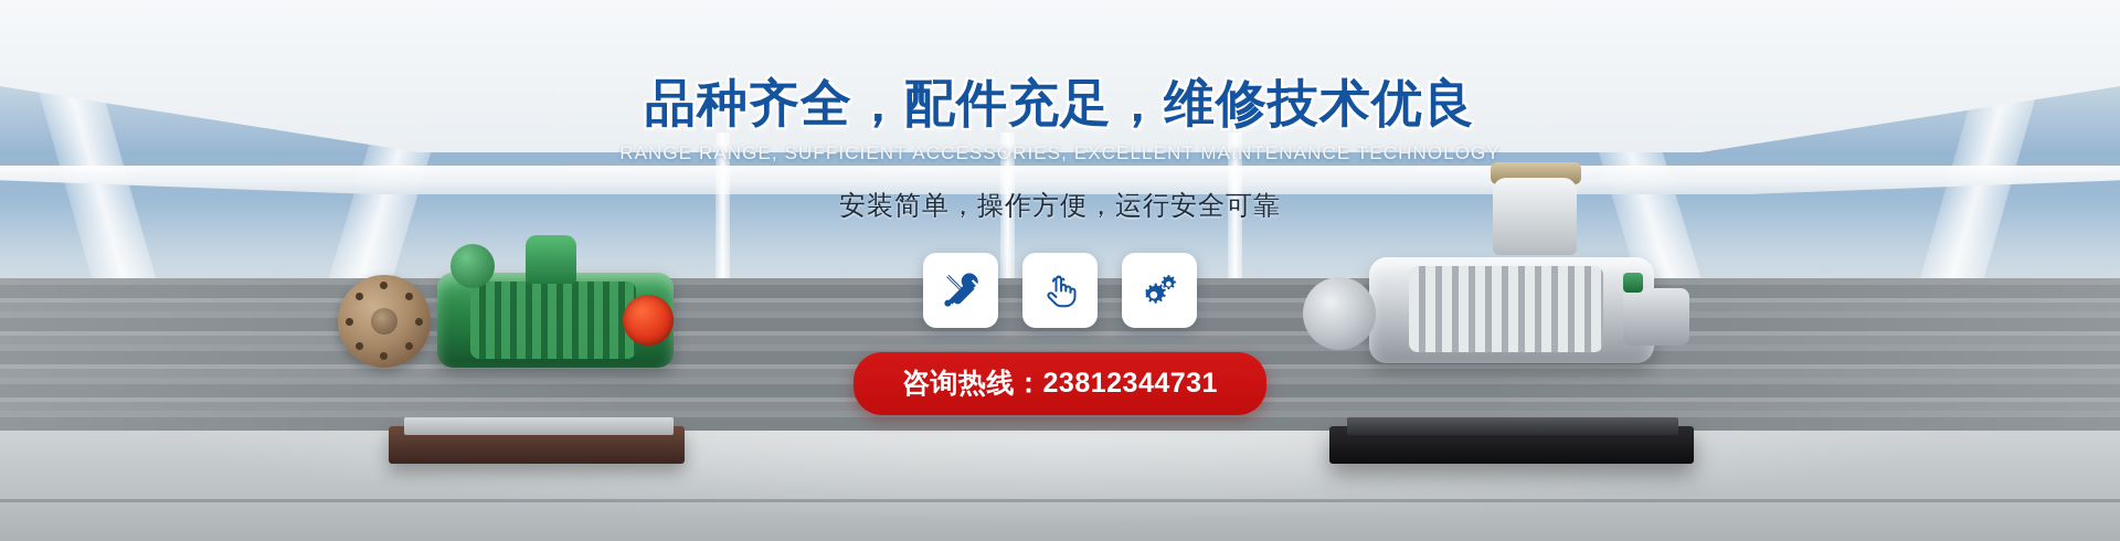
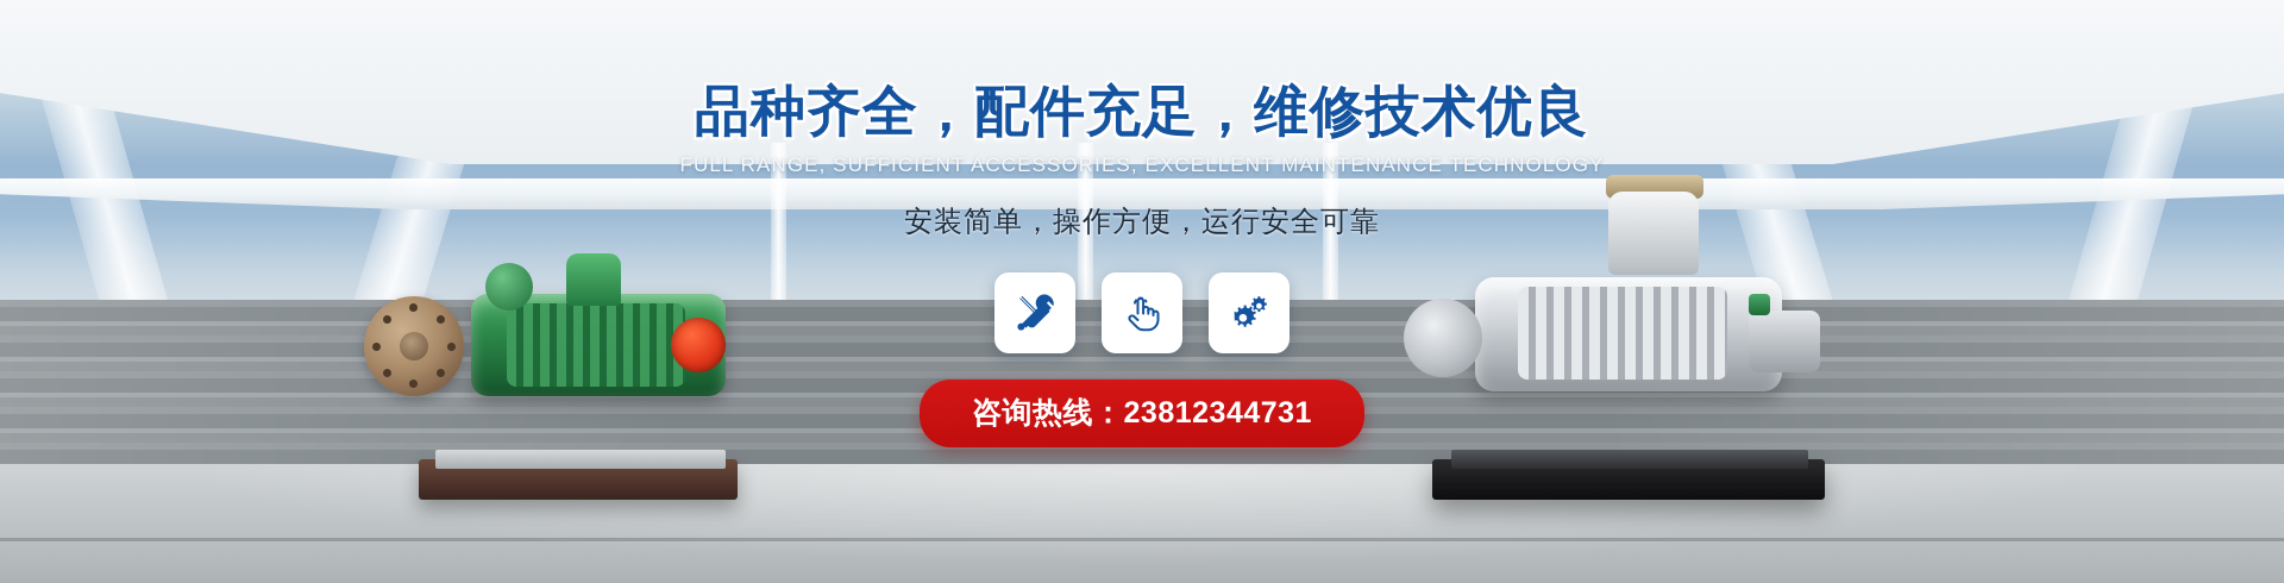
  品种齐全，配件充足，维修技术优良
- RANGE RANGE, SUFFICIENT ACCESSORIES, EXCELLENT MAINTENANCE TECHNOLOGY
+ FULL RANGE, SUFFICIENT ACCESSORIES, EXCELLENT MAINTENANCE TECHNOLOGY
  安装简单，操作方便，运行安全可靠
  咨询热线：23812344731
